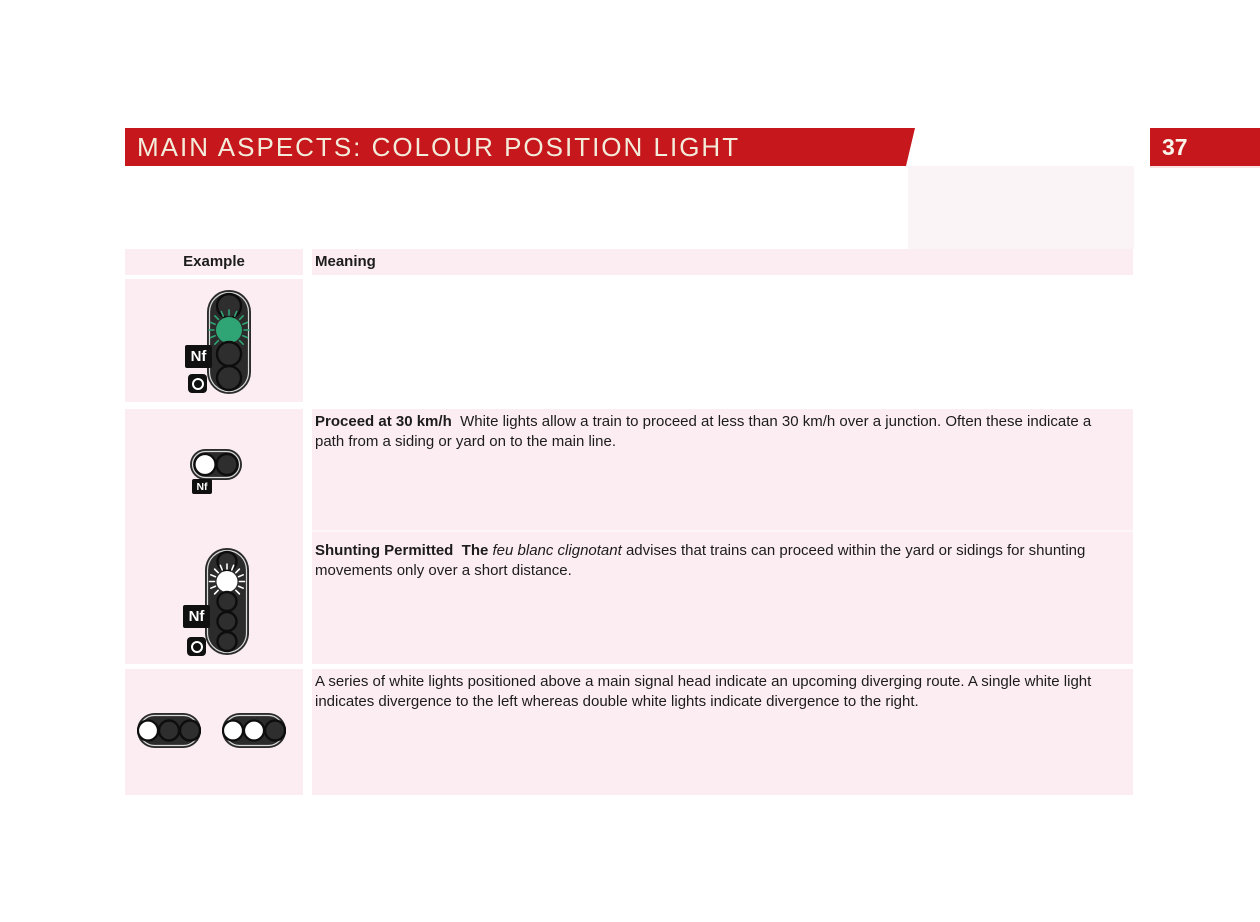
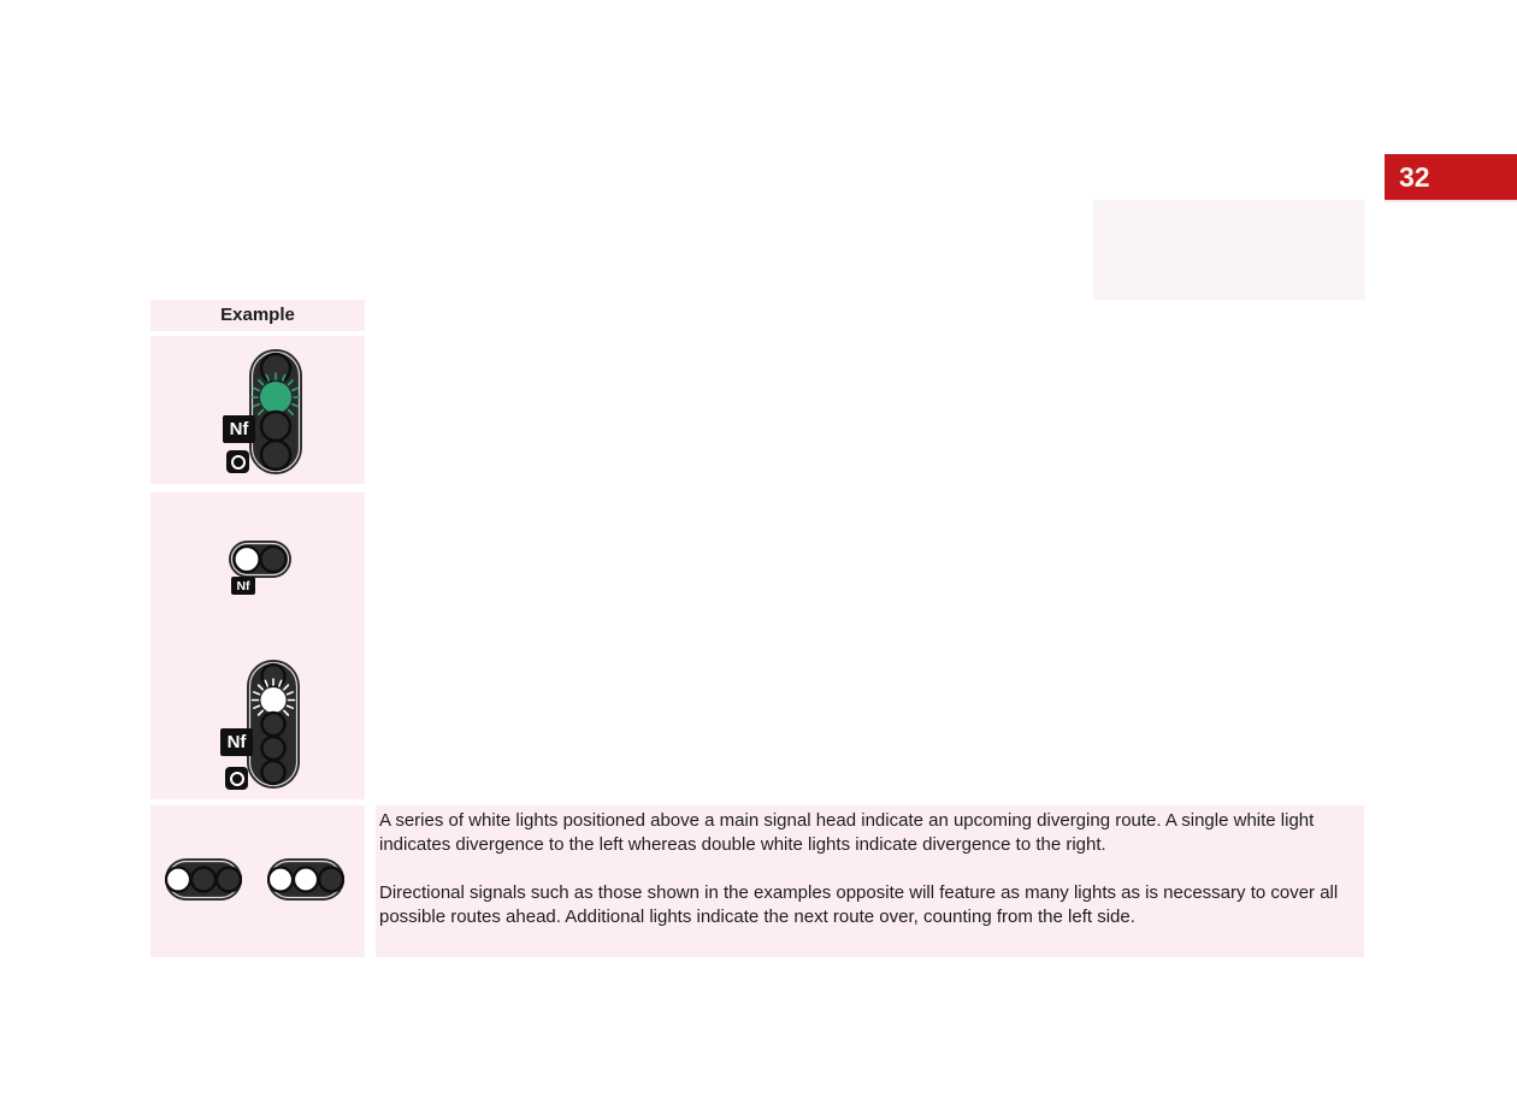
- MAIN ASPECTS: COLOUR POSITION LIGHT
- 37
+ 32
  Example
- Meaning
  Nf
  Nf
  Nf
- Proceed at 30 km/h White lights allow a train to proceed at less than 30 km/h over a junction. Often these indicate a path from a siding or yard on to the main line.
- Shunting Permitted The feu blanc clignotant advises that trains can proceed within the yard or sidings for shunting movements only over a short distance.
  A series of white lights positioned above a main signal head indicate an upcoming diverging route. A single white light indicates divergence to the left whereas double white lights indicate divergence to the right.
+ Directional signals such as those shown in the examples opposite will feature as many lights as is necessary to cover all possible routes ahead. Additional lights indicate the next route over, counting from the left side.
